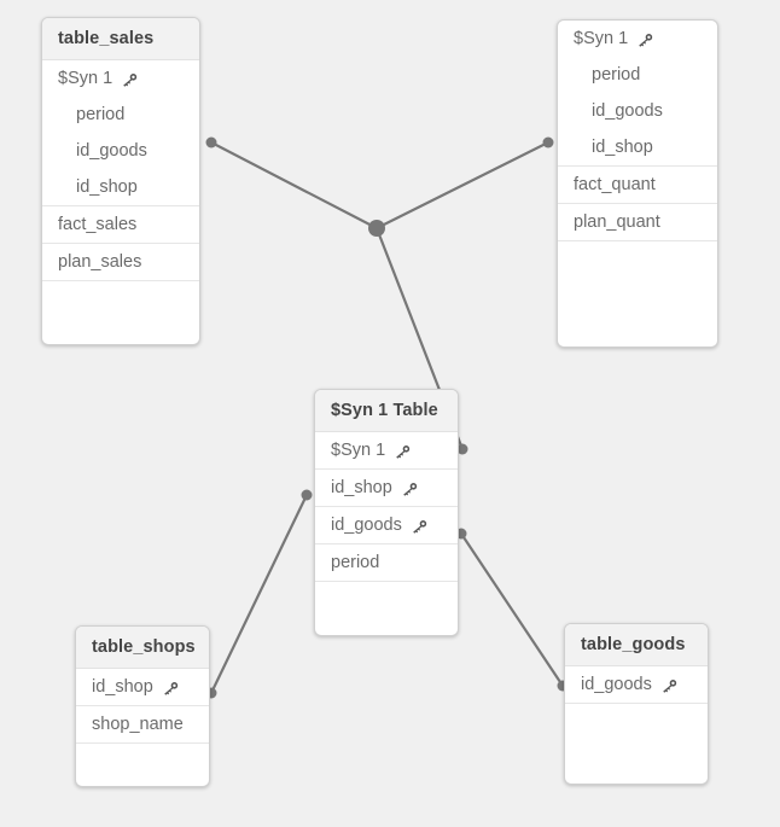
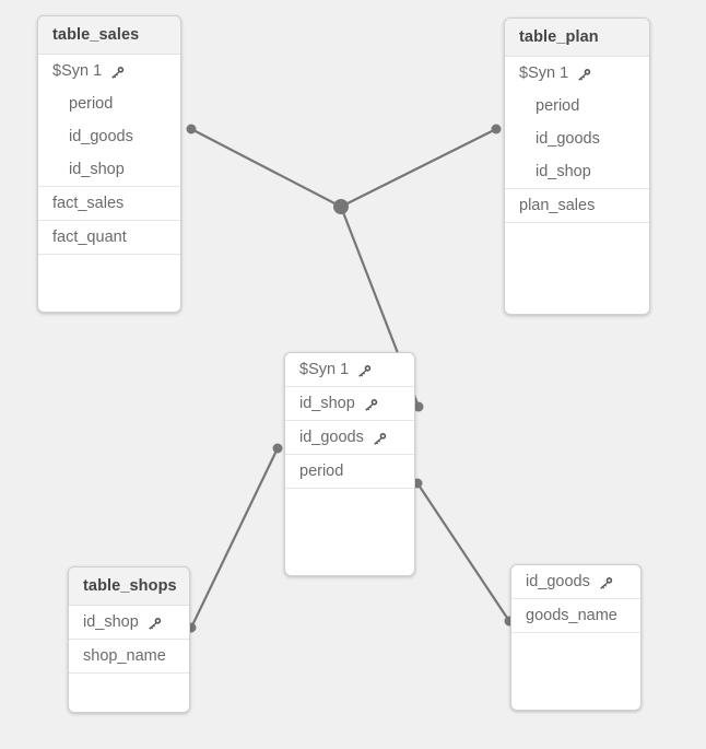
  table_sales
  $Syn 1
  period
  id_goods
  id_shop
  fact_sales
- plan_sales
+ fact_quant
+ table_plan
  $Syn 1
  period
  id_goods
  id_shop
- fact_quant
+ plan_sales
- plan_quant
- $Syn 1 Table
  $Syn 1
  id_shop
  id_goods
  period
  table_shops
  id_shop
  shop_name
- table_goods
  id_goods
+ goods_name
